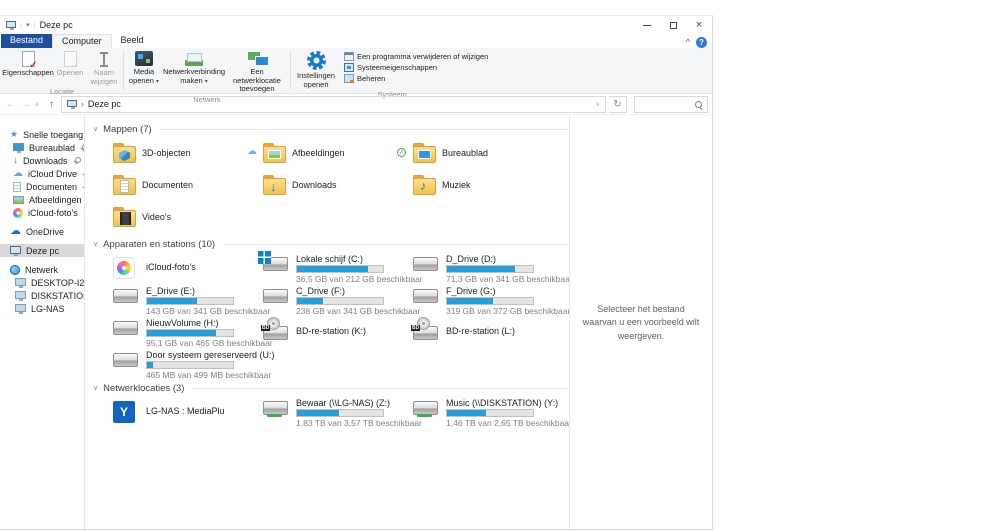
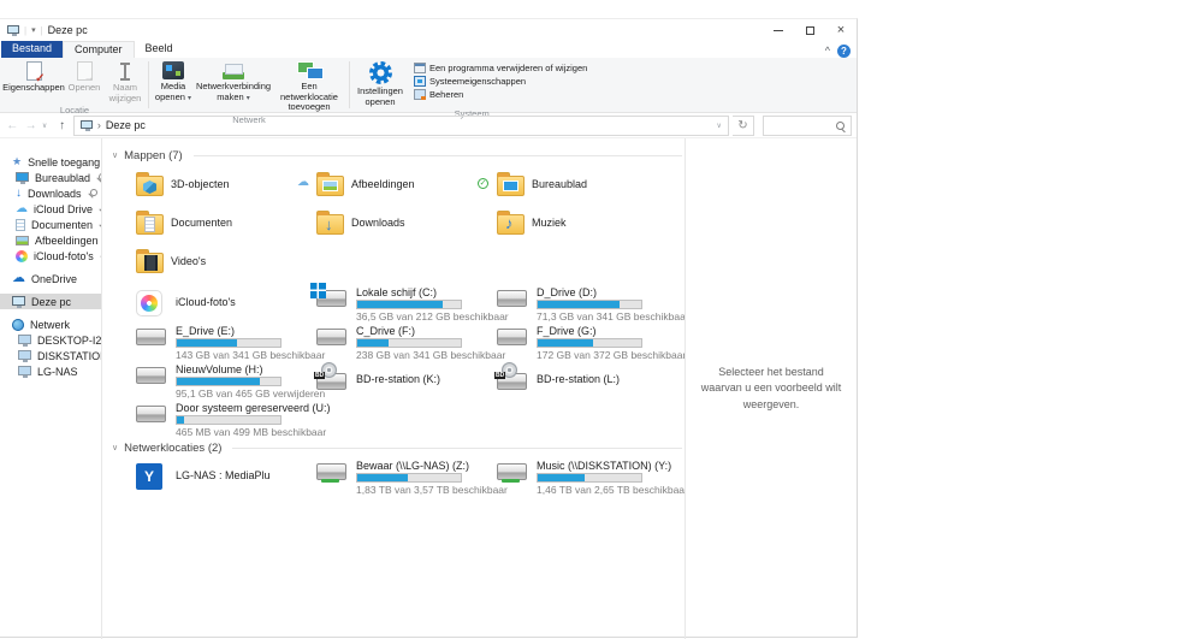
  |
  Deze pc
  ×
  Bestand
  Computer
  Beeld
  ^
  ?
  ✓
  Eigenschappen
  →
  Openen
  Naam wijzigen
  Locatie
  Media openen
  Netwerkverbinding maken
  Een netwerklocatie toevoegen
  Netwerk
  Instellingen openen
  Een programma verwijderen of wijzigen
  Systeemeigenschappen
  Beheren
  Systeem
  ←
  →
  ↑
  ›
  Deze pc
  ↻
  ★
  Snelle toegang
  Bureaublad
  ↓
  Downloads
  ☁
  iCloud Drive
  Documenten
  Afbeeldingen
  iCloud-foto's
  ☁
  OneDrive
  Deze pc
  Netwerk
  DISKSTATIO
  LG-NAS
  Mappen (7)
  3D-objecten
  ☁
  Afbeeldingen
  Bureaublad
  Documenten
  ↓
  Downloads
  ♪
  Muziek
  Video's
- Apparaten en stations (10)
  iCloud-foto's
  Lokale schijf (C:)
  36,5 GB van 212 GB beschikbaar
  D_Drive (D:)
  71,3 GB van 341 GB beschikbaa
  E_Drive (E:)
  143 GB van 341 GB beschikbaar
  C_Drive (F:)
  238 GB van 341 GB beschikbaar
  F_Drive (G:)
- 319 GB van 372 GB beschikbaar
+ 172 GB van 372 GB beschikbaar
  NieuwVolume (H:)
- 95,1 GB van 465 GB beschikbaar
+ 95,1 GB van 465 GB verwijderen
  BD-re-station (K:)
  BD-re-station (L:)
  Door systeem gereserveerd (U:)
  465 MB van 499 MB beschikbaar
- Netwerklocaties (3)
+ Netwerklocaties (2)
  Y
  LG-NAS : MediaPlu
  Bewaar (\\LG-NAS) (Z:)
  1,83 TB van 3,57 TB beschikbaar
  Music (\\DISKSTATION) (Y:)
  1,46 TB van 2,65 TB beschikbaa
  Selecteer het bestand waarvan u een voorbeeld wilt weergeven.
